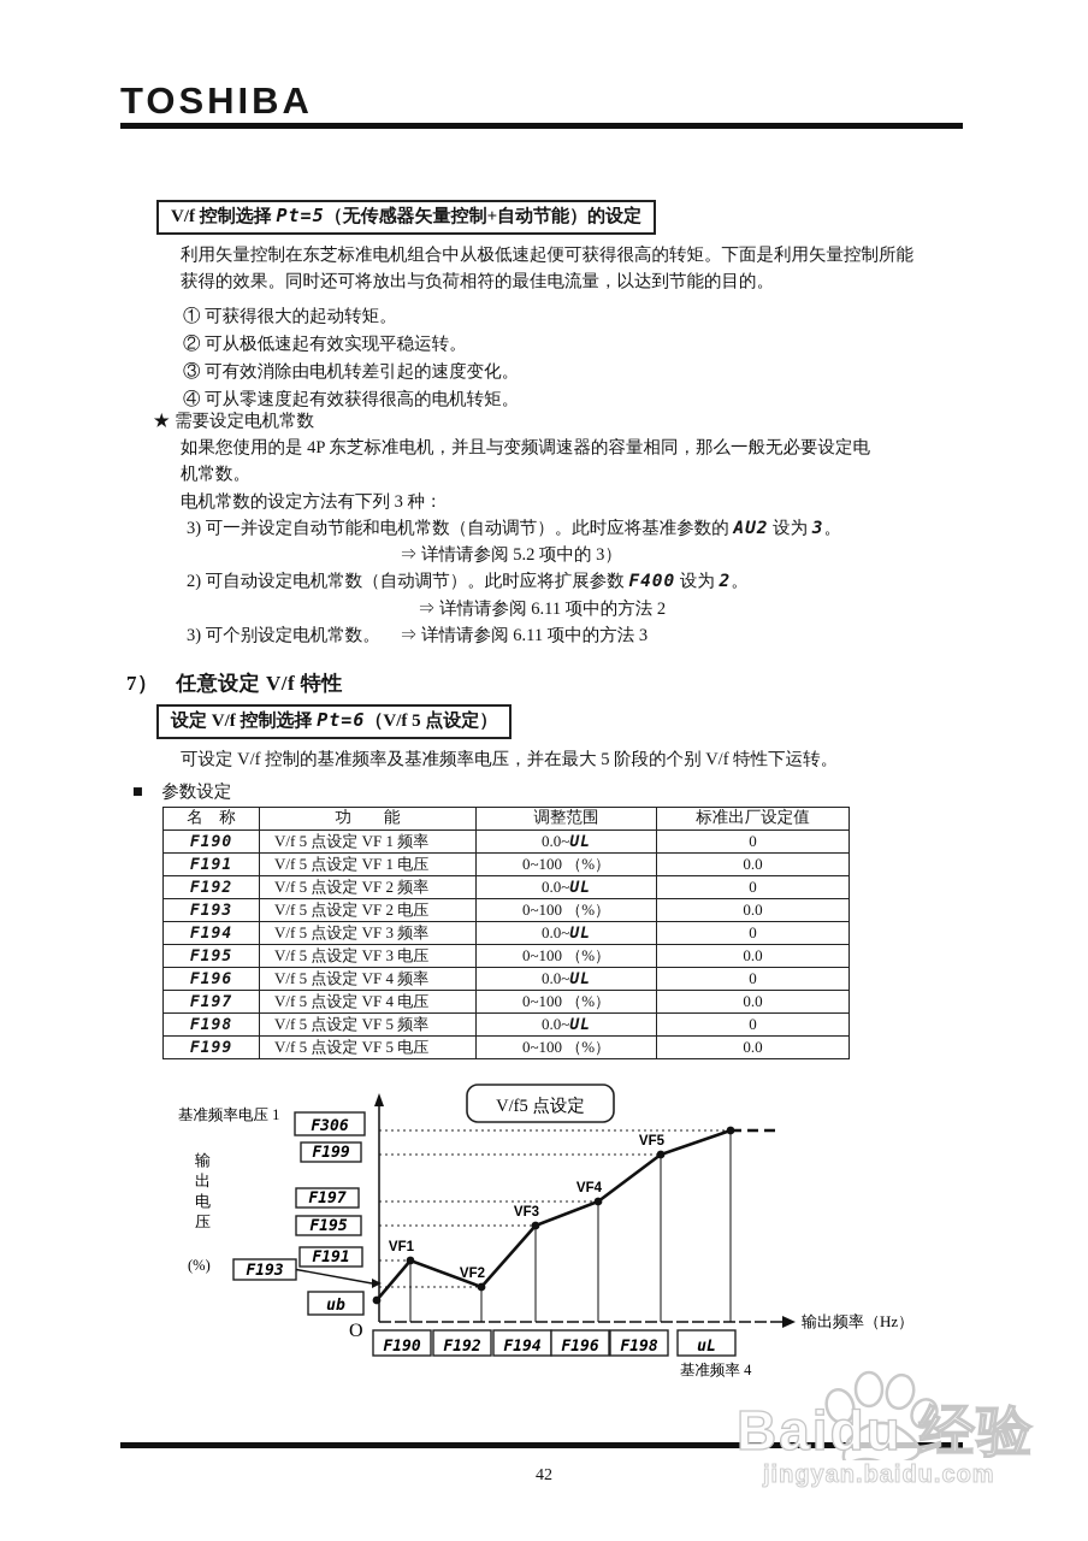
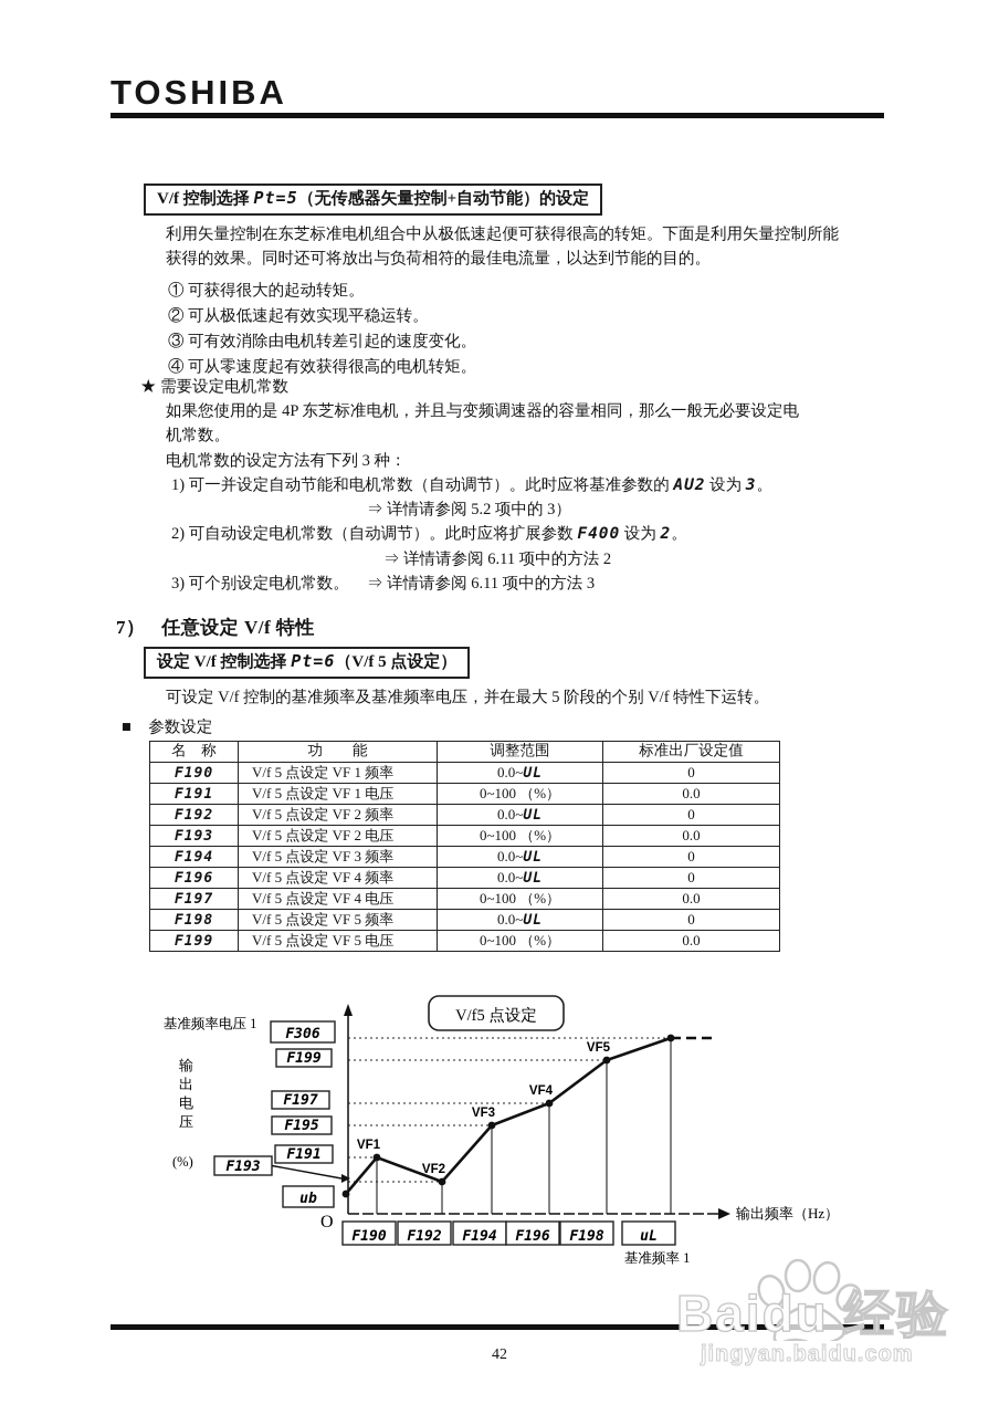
  TOSHIBA
  V/f 控制选择 Pt=5（无传感器矢量控制+自动节能）的设定
  利用矢量控制在东芝标准电机组合中从极低速起便可获得很高的转矩。下面是利用矢量控制所能
  获得的效果。同时还可将放出与负荷相符的最佳电流量，以达到节能的目的。
  ① 可获得很大的起动转矩。
  ② 可从极低速起有效实现平稳运转。
  ③ 可有效消除由电机转差引起的速度变化。
  ④ 可从零速度起有效获得很高的电机转矩。
  ★ 需要设定电机常数
  如果您使用的是 4P 东芝标准电机，并且与变频调速器的容量相同，那么一般无必要设定电
  机常数。
  电机常数的设定方法有下列 3 种：
- 3) 可一并设定自动节能和电机常数（自动调节）。此时应将基准参数的 AU2 设为 3。
+ 1) 可一并设定自动节能和电机常数（自动调节）。此时应将基准参数的 AU2 设为 3。
  ⇒ 详情请参阅 5.2 项中的 3）
  2) 可自动设定电机常数（自动调节）。此时应将扩展参数 F400 设为 2。
  ⇒ 详情请参阅 6.11 项中的方法 2
  3) 可个别设定电机常数。
  ⇒ 详情请参阅 6.11 项中的方法 3
  7） 任意设定 V/f 特性
  设定 V/f 控制选择 Pt=6（V/f 5 点设定）
  可设定 V/f 控制的基准频率及基准频率电压，并在最大 5 阶段的个别 V/f 特性下运转。
  ■ 参数设定
  名 称	功 能	调整范围	标准出厂设定值
  F190	V/f 5 点设定 VF 1 频率	0.0~UL	0
  F191	V/f 5 点设定 VF 1 电压	0~100 （%）	0.0
  F192	V/f 5 点设定 VF 2 频率	0.0~UL	0
  F193	V/f 5 点设定 VF 2 电压	0~100 （%）	0.0
  F194	V/f 5 点设定 VF 3 频率	0.0~UL	0
- F195	V/f 5 点设定 VF 3 电压	0~100 （%）	0.0
  F196	V/f 5 点设定 VF 4 频率	0.0~UL	0
  F197	V/f 5 点设定 VF 4 电压	0~100 （%）	0.0
  F198	V/f 5 点设定 VF 5 频率	0.0~UL	0
  F199	V/f 5 点设定 VF 5 电压	0~100 （%）	0.0
  VF1
  VF2
  VF3
  VF4
  VF5
  F306
  F199
  F197
  F195
  F191
  ub
  F193
  F190
  F192
  F194
  F196
  F198
  uL
  V/f5 点设定
  基准频率电压 1
  输
  出
  电
  压
  (%)
  O
  输出频率（Hz）
- 基准频率 4
+ 基准频率 1
  Baidu 经验
  jingyan.baidu.com
  42
